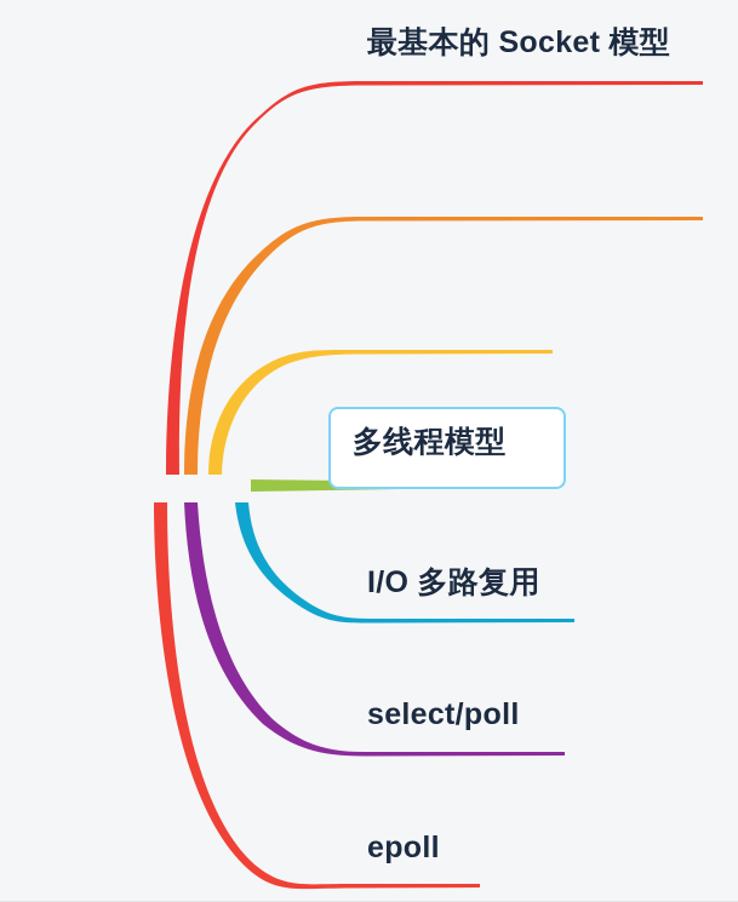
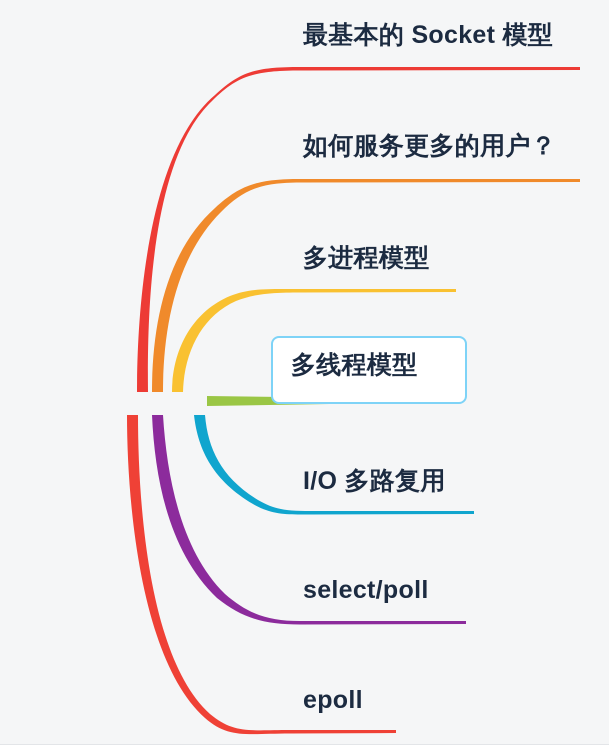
  最基本的 Socket 模型
+ 如何服务更多的用户？
+ 多进程模型
  多线程模型
  I/O 多路复用
  select/poll
  epoll
